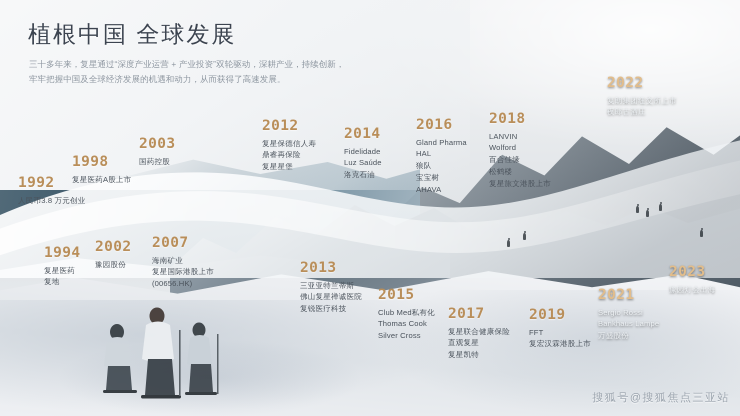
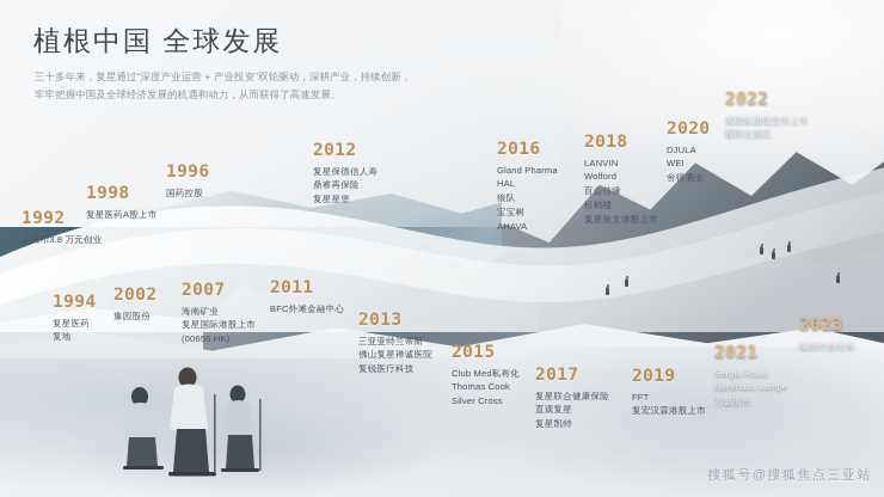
  植根中国 全球发展
  三十多年来，复星通过“深度产业运营 + 产业投资”双轮驱动，深耕产业，持续创新，
  牢牢把握中国及全球经济发展的机遇和动力，从而获得了高速发展。
  1992
  人民币3.8 万元创业
  1994
  复星医药
  复地
  1998
  复星医药A股上市
  2002
  豫园股份
- 2003
+ 1996
  国药控股
  2007
  海南矿业
  复星国际港股上市
  (00656.HK)
+ 2011
+ BFC外滩金融中心
  2012
  复星保德信人寿
  鼎睿再保险
  复星星堡
  2013
  三亚亚特兰蒂斯
  佛山复星禅诚医院
  复锐医疗科技
- 2014
- Fidelidade
- Luz Saúde
- 洛克石油
  2015
  Club Med私有化
  Thomas Cook
  Silver Cross
  2016
  Gland Pharma
  HAL
  狼队
  宝宝树
  AHAVA
  2017
  复星联合健康保险
  直观复星
  复星凯特
  2018
  LANVIN
  Wolford
  百合佳缘
  松鹤楼
  复星旅文港股上市
  2019
  FFT
  复宏汉霖港股上市
+ 2020
+ DJULA
+ WEI
+ 舍得酒业
  2021
  Sergio Rossi
  Bankhaus Lampe
  万盛股份
  2022
  复朗集团纽交所上市
  夜郎古酒庄
  2023
  豫园灯会出海
  搜狐号@搜狐焦点三亚站
